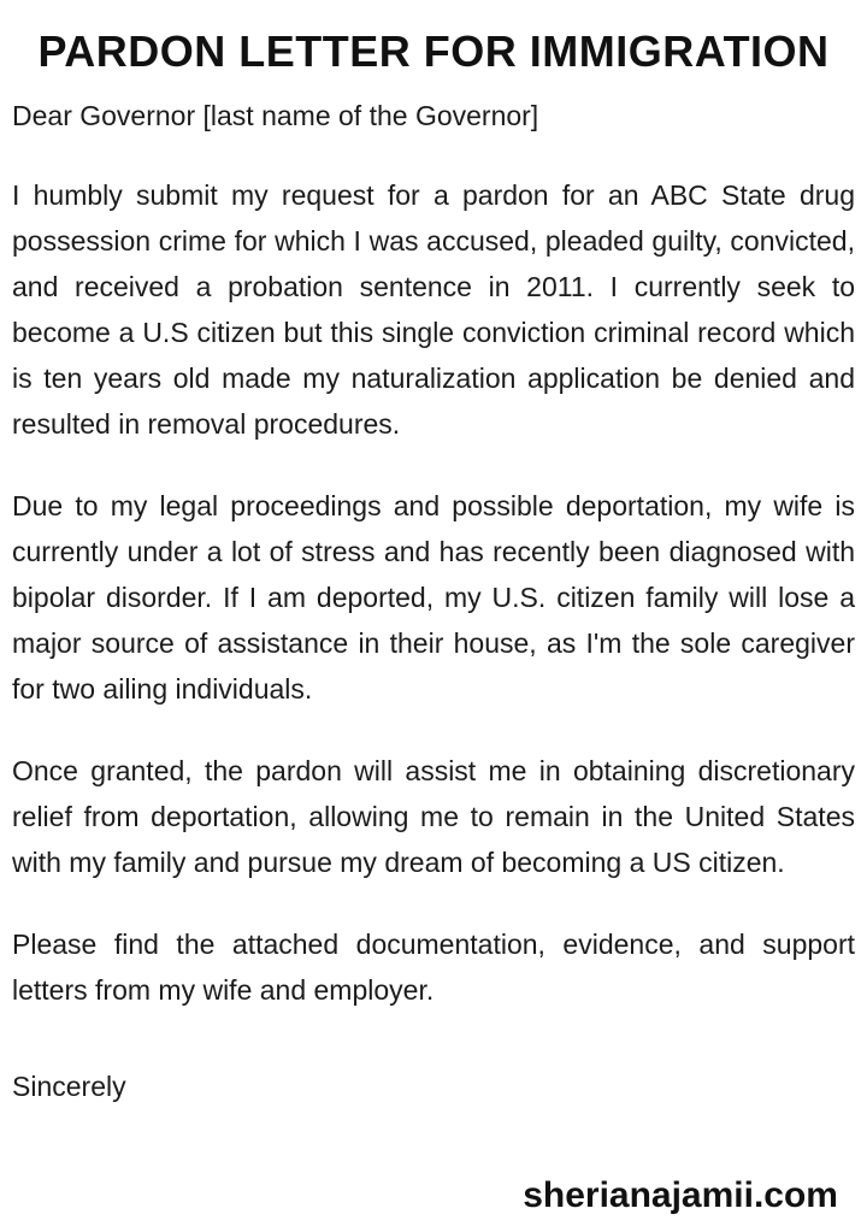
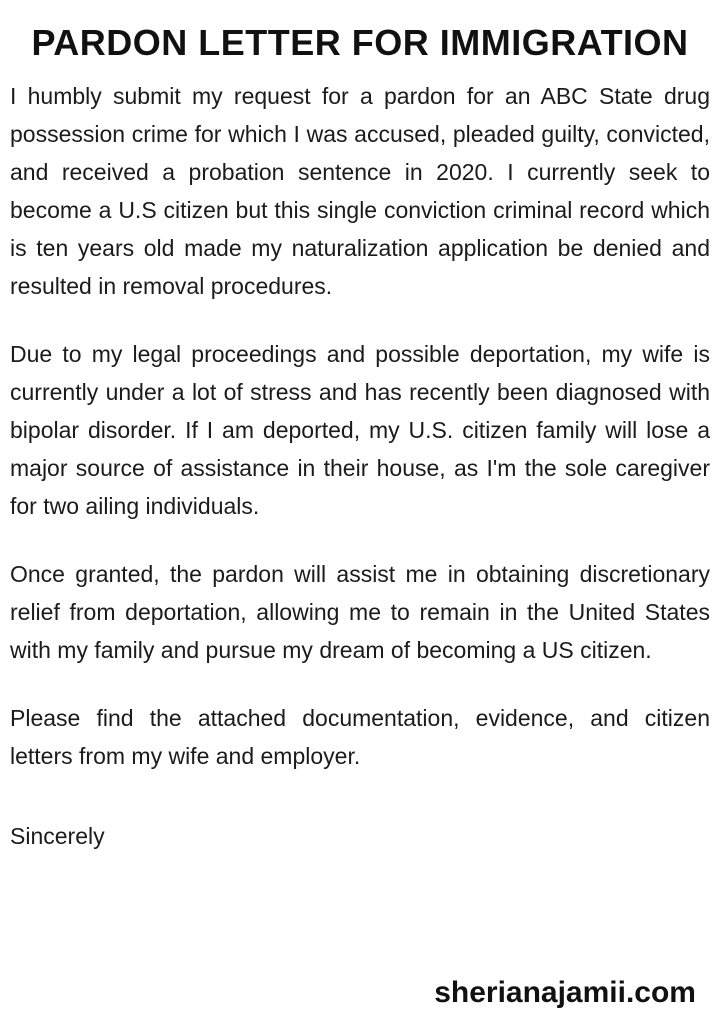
  PARDON LETTER FOR IMMIGRATION
- Dear Governor [last name of the Governor]
- I humbly submit my request for a pardon for an ABC State drug possession crime for which I was accused, pleaded guilty, convicted, and received a probation sentence in 2011. I currently seek to become a U.S citizen but this single conviction criminal record which is ten years old made my naturalization application be denied and resulted in removal procedures.
+ I humbly submit my request for a pardon for an ABC State drug possession crime for which I was accused, pleaded guilty, convicted, and received a probation sentence in 2020. I currently seek to become a U.S citizen but this single conviction criminal record which is ten years old made my naturalization application be denied and resulted in removal procedures.
  Due to my legal proceedings and possible deportation, my wife is currently under a lot of stress and has recently been diagnosed with bipolar disorder. If I am deported, my U.S. citizen family will lose a major source of assistance in their house, as I'm the sole caregiver for two ailing individuals.
  Once granted, the pardon will assist me in obtaining discretionary relief from deportation, allowing me to remain in the United States with my family and pursue my dream of becoming a US citizen.
- Please find the attached documentation, evidence, and support letters from my wife and employer.
+ Please find the attached documentation, evidence, and citizen letters from my wife and employer.
  Sincerely
  sherianajamii.com
